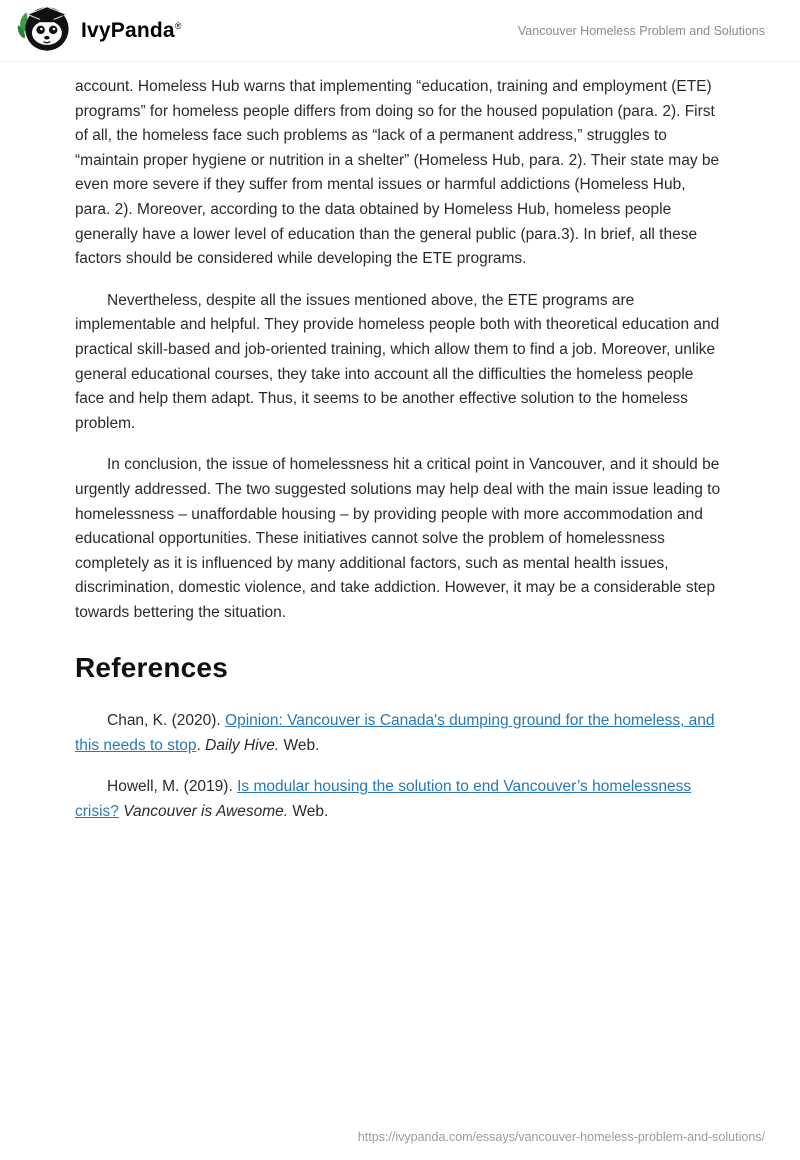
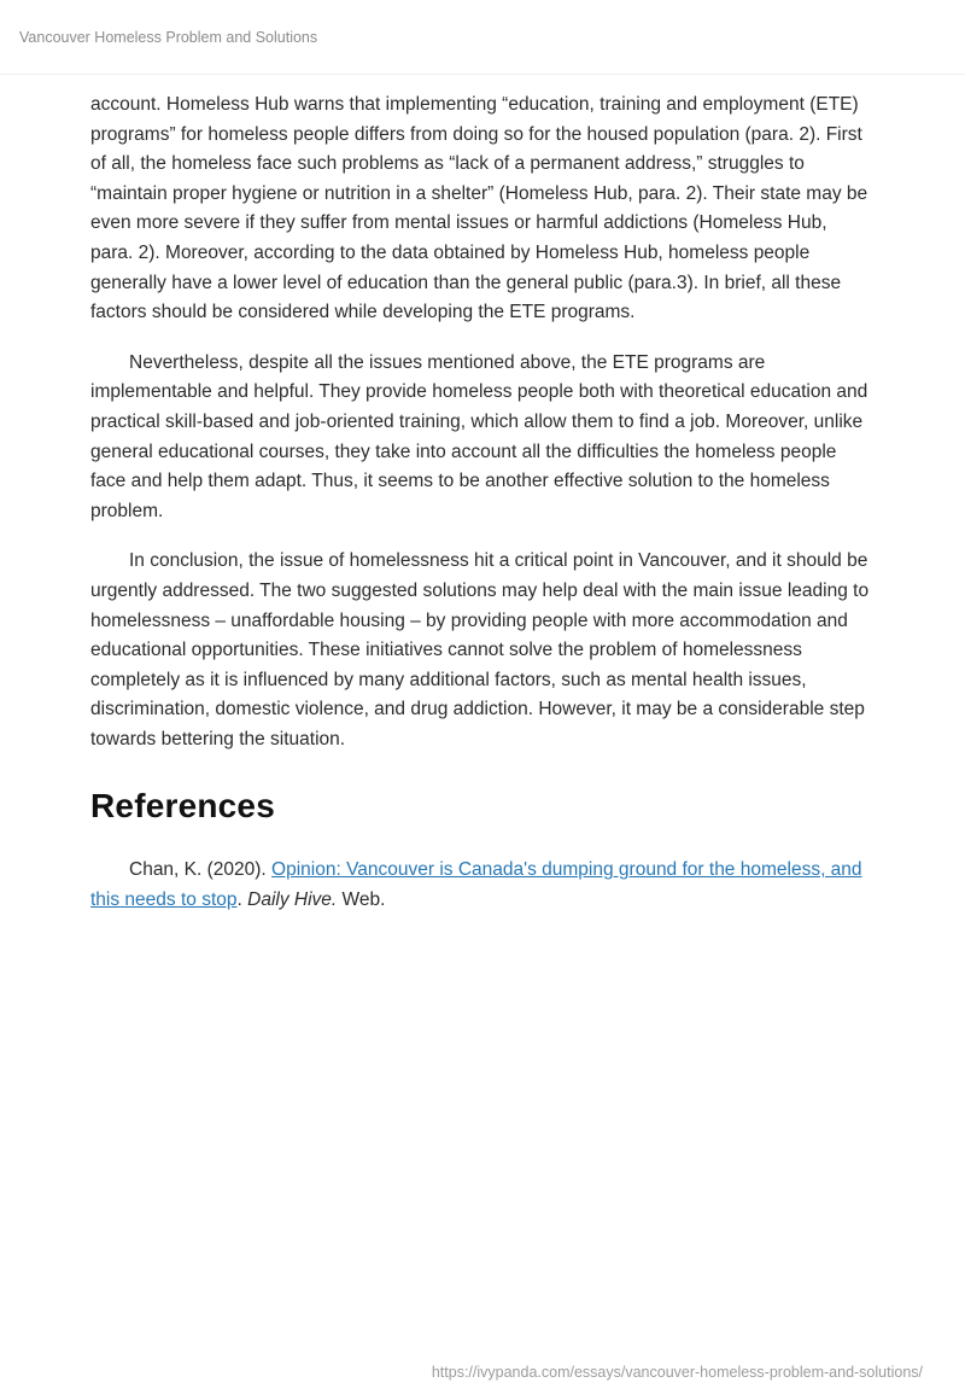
- IvyPanda®
  Vancouver Homeless Problem and Solutions
  account. Homeless Hub warns that implementing “education, training and employment (ETE) programs” for homeless people differs from doing so for the housed population (para. 2). First of all, the homeless face such problems as “lack of a permanent address,” struggles to “maintain proper hygiene or nutrition in a shelter” (Homeless Hub, para. 2). Their state may be even more severe if they suffer from mental issues or harmful addictions (Homeless Hub, para. 2). Moreover, according to the data obtained by Homeless Hub, homeless people generally have a lower level of education than the general public (para.3). In brief, all these factors should be considered while developing the ETE programs.
  Nevertheless, despite all the issues mentioned above, the ETE programs are implementable and helpful. They provide homeless people both with theoretical education and practical skill-based and job-oriented training, which allow them to find a job. Moreover, unlike general educational courses, they take into account all the difficulties the homeless people face and help them adapt. Thus, it seems to be another effective solution to the homeless problem.
- In conclusion, the issue of homelessness hit a critical point in Vancouver, and it should be urgently addressed. The two suggested solutions may help deal with the main issue leading to homelessness – unaffordable housing – by providing people with more accommodation and educational opportunities. These initiatives cannot solve the problem of homelessness completely as it is influenced by many additional factors, such as mental health issues, discrimination, domestic violence, and take addiction. However, it may be a considerable step towards bettering the situation.
+ In conclusion, the issue of homelessness hit a critical point in Vancouver, and it should be urgently addressed. The two suggested solutions may help deal with the main issue leading to homelessness – unaffordable housing – by providing people with more accommodation and educational opportunities. These initiatives cannot solve the problem of homelessness completely as it is influenced by many additional factors, such as mental health issues, discrimination, domestic violence, and drug addiction. However, it may be a considerable step towards bettering the situation.
  References
  Chan, K. (2020). Opinion: Vancouver is Canada's dumping ground for the homeless, and this needs to stop. Daily Hive. Web.
- Howell, M. (2019). Is modular housing the solution to end Vancouver’s homelessness crisis? Vancouver is Awesome. Web.
  https://ivypanda.com/essays/vancouver-homeless-problem-and-solutions/
